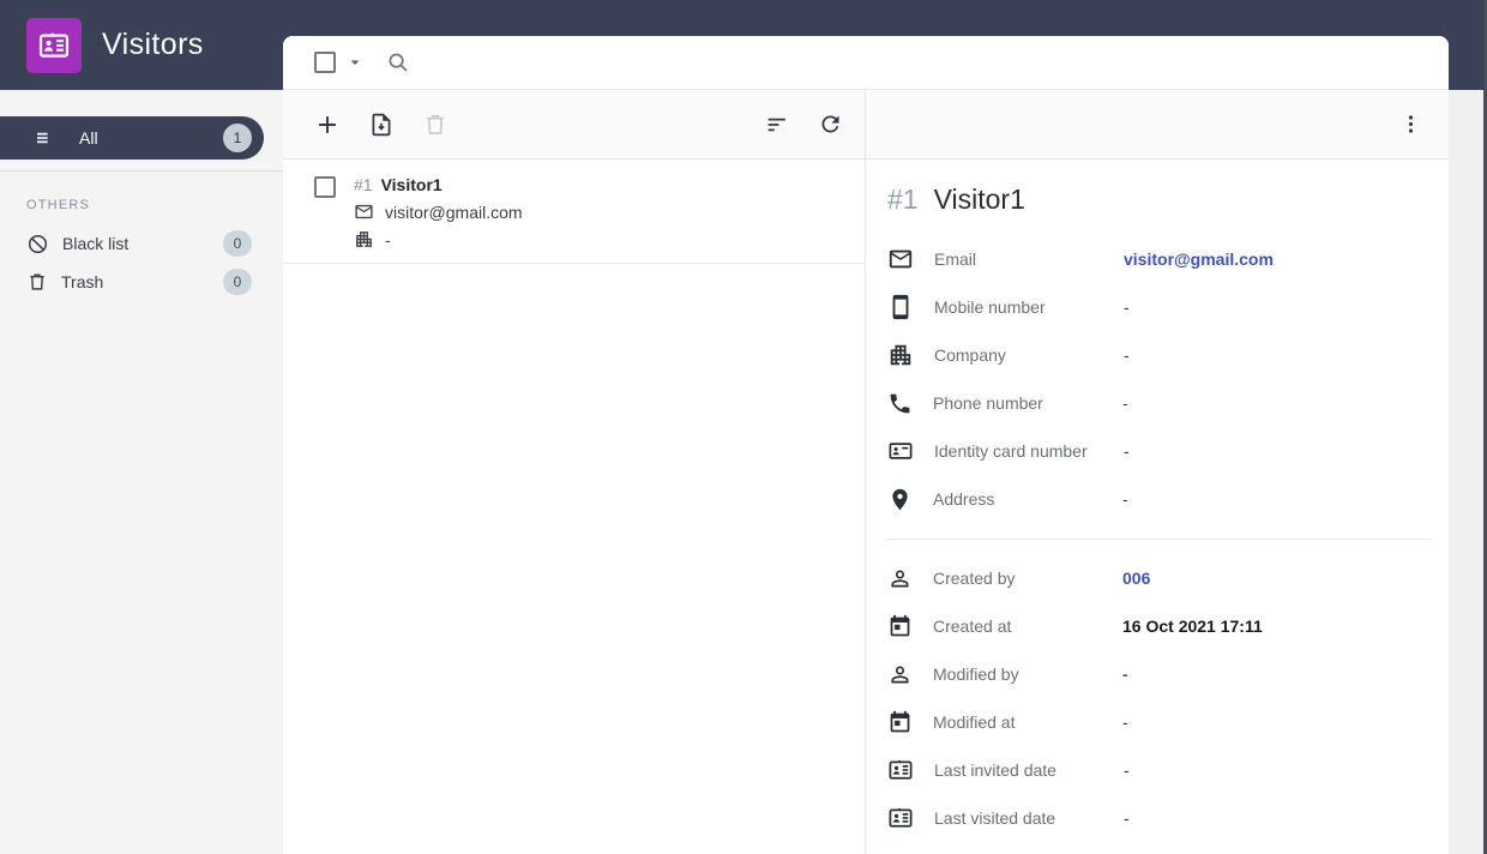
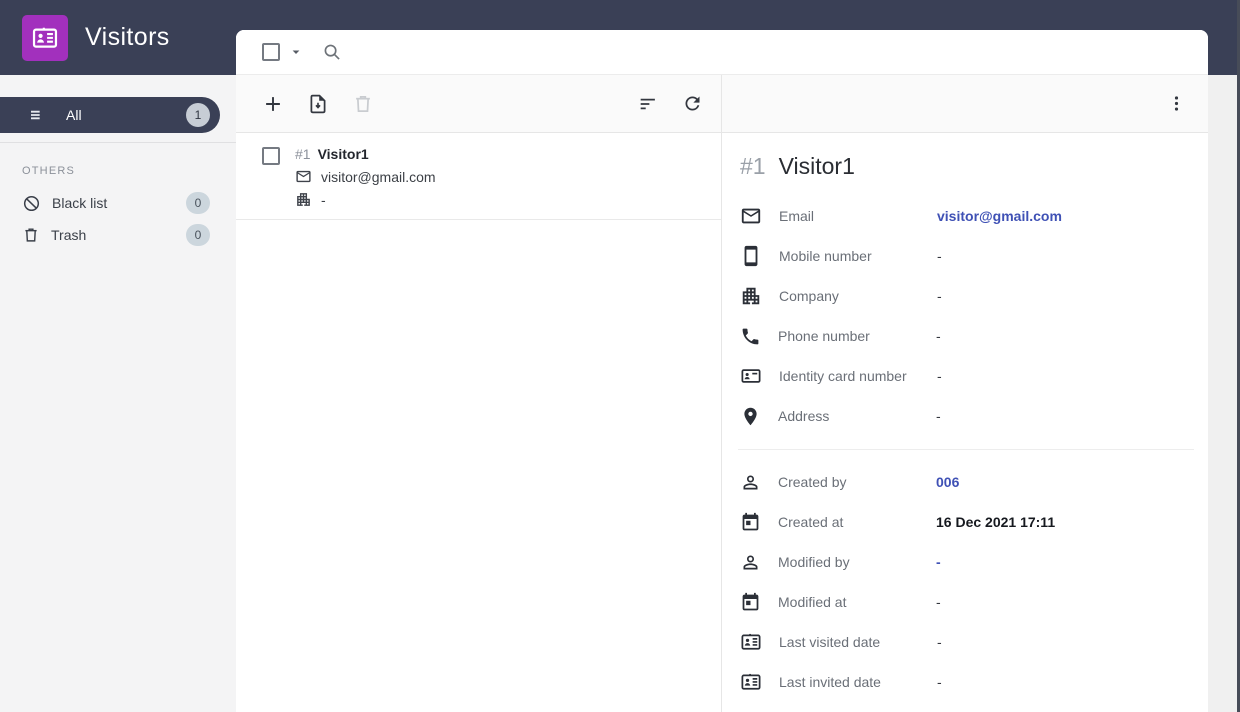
  Visitors
  All
  1
  OTHERS
  Black list
  0
  Trash
  0
  #1
  Visitor1
  visitor@gmail.com
  -
  #1
  Visitor1
  Email
  visitor@gmail.com
  Mobile number
  -
  Company
  -
  Phone number
  -
  Identity card number
  -
  Address
  -
  Created by
  006
  Created at
- 16 Oct 2021 17:11
+ 16 Dec 2021 17:11
  Modified by
  -
  Modified at
  -
- Last invited date
+ Last visited date
  -
- Last visited date
+ Last invited date
  -
